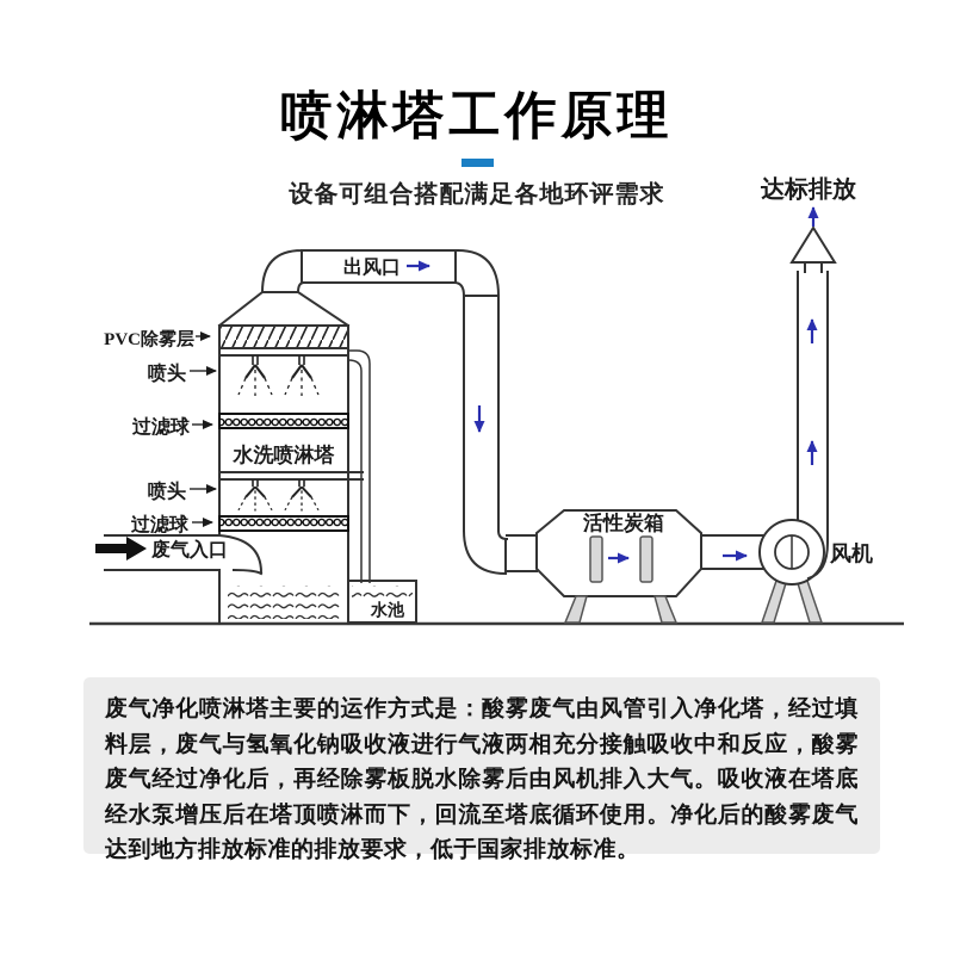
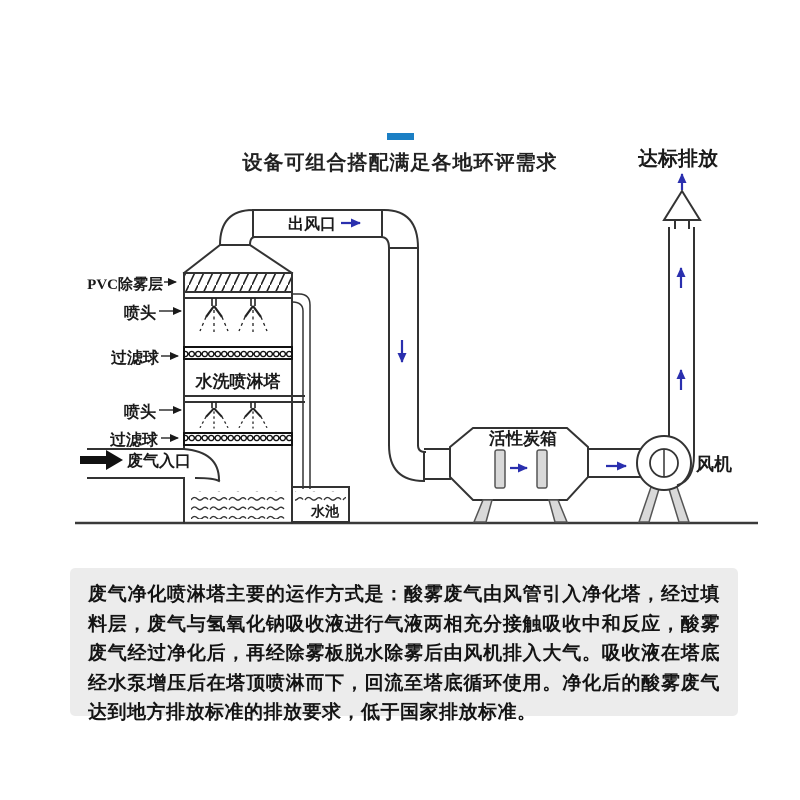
- 喷淋塔工作原理
  设备可组合搭配满足各地环评需求
  水洗喷淋塔
  出风口
  水池
  活性炭箱
  风机
  达标排放
  PVC除雾层
  喷头
  过滤球
  喷头
  过滤球
  废气入口
  废气净化喷淋塔主要的运作方式是：酸雾废气由风管引入净化塔，经过填料层，废气与氢氧化钠吸收液进行气液两相充分接触吸收中和反应，酸雾废气经过净化后，再经除雾板脱水除雾后由风机排入大气。吸收液在塔底经水泵增压后在塔顶喷淋而下，回流至塔底循环使用。净化后的酸雾废气达到地方排放标准的排放要求，低于国家排放标准。
